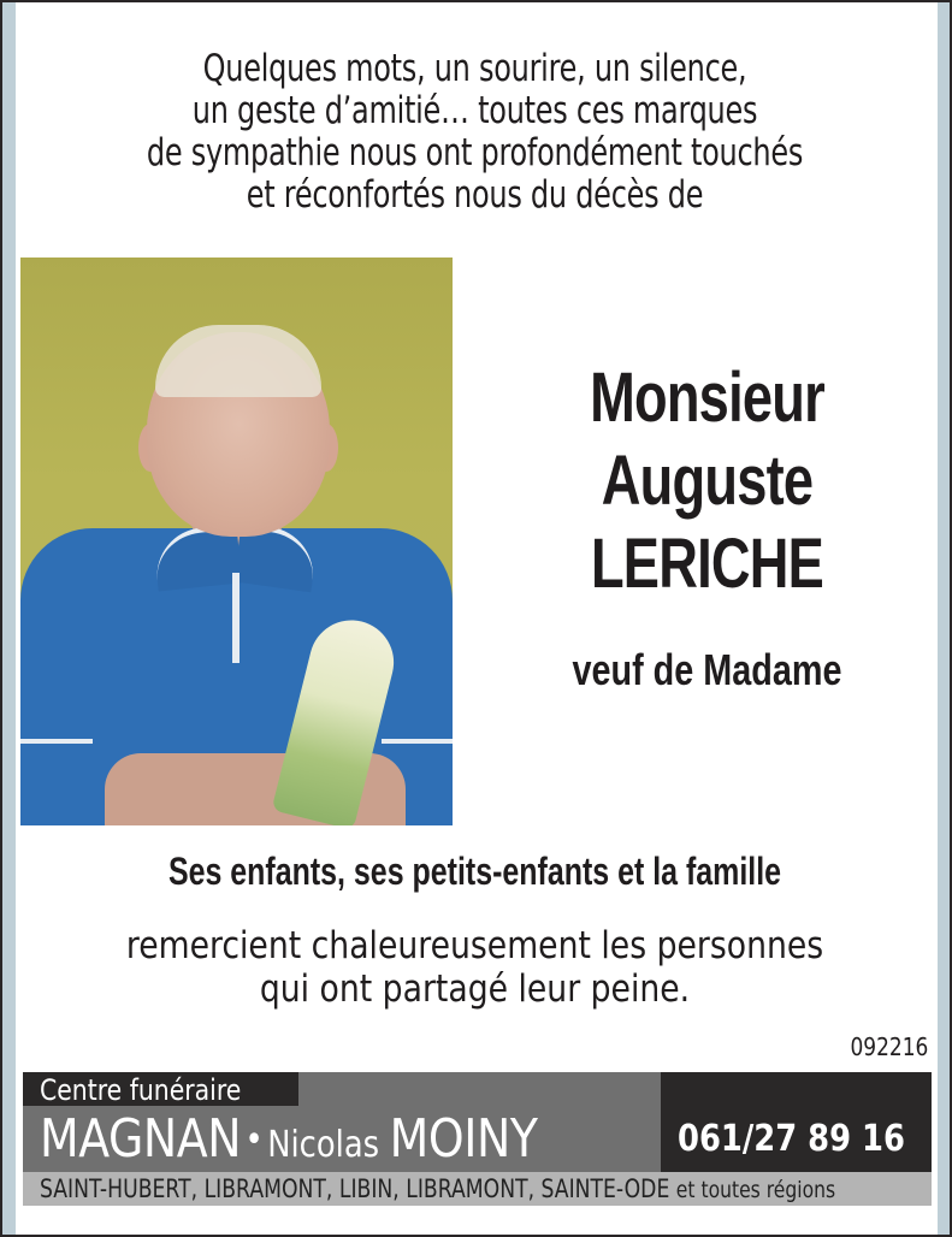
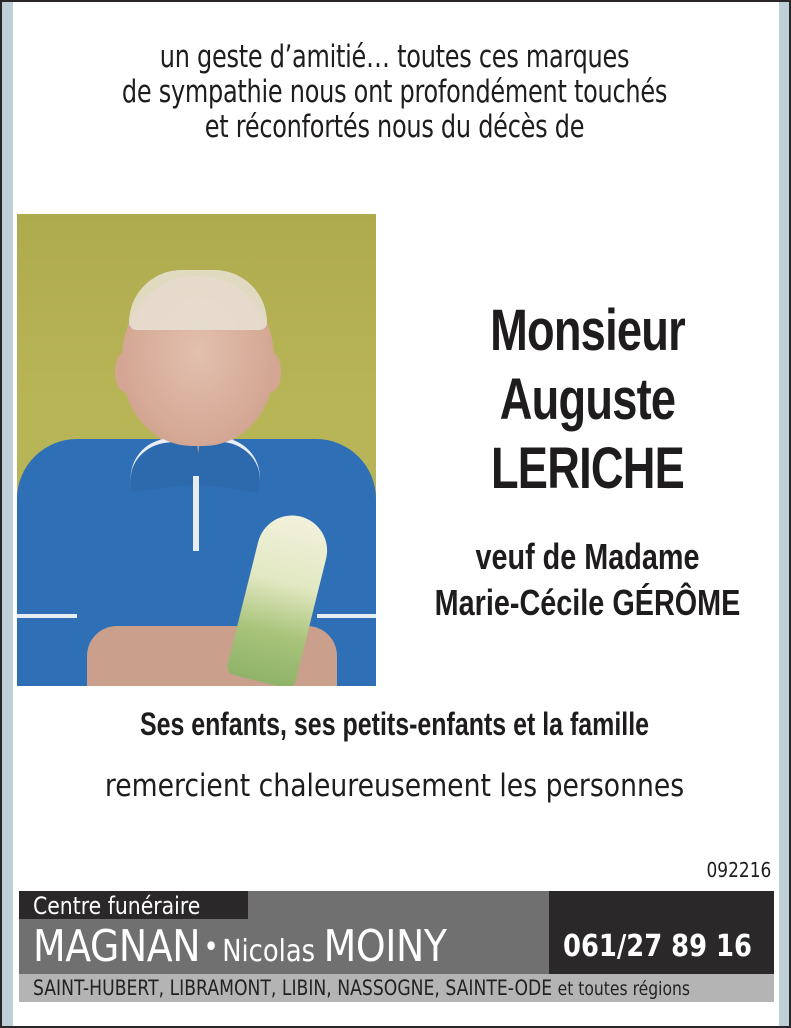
- Quelques mots, un sourire, un silence,
  un geste d’amitié… toutes ces marques
  de sympathie nous ont profondément touchés
  et réconfortés nous du décès de
  Monsieur
  Auguste
  LERICHE
  veuf de Madame
+ Marie-Cécile GÉRÔME
  Ses enfants, ses petits-enfants et la famille
  remercient chaleureusement les personnes
- qui ont partagé leur peine.
  092216
  Centre funéraire
  MAGNAN•Nicolas MOINY
  061/27 89 16
- SAINT-HUBERT, LIBRAMONT, LIBIN, LIBRAMONT, SAINTE-ODE et toutes régions
+ SAINT-HUBERT, LIBRAMONT, LIBIN, NASSOGNE, SAINTE-ODE et toutes régions
